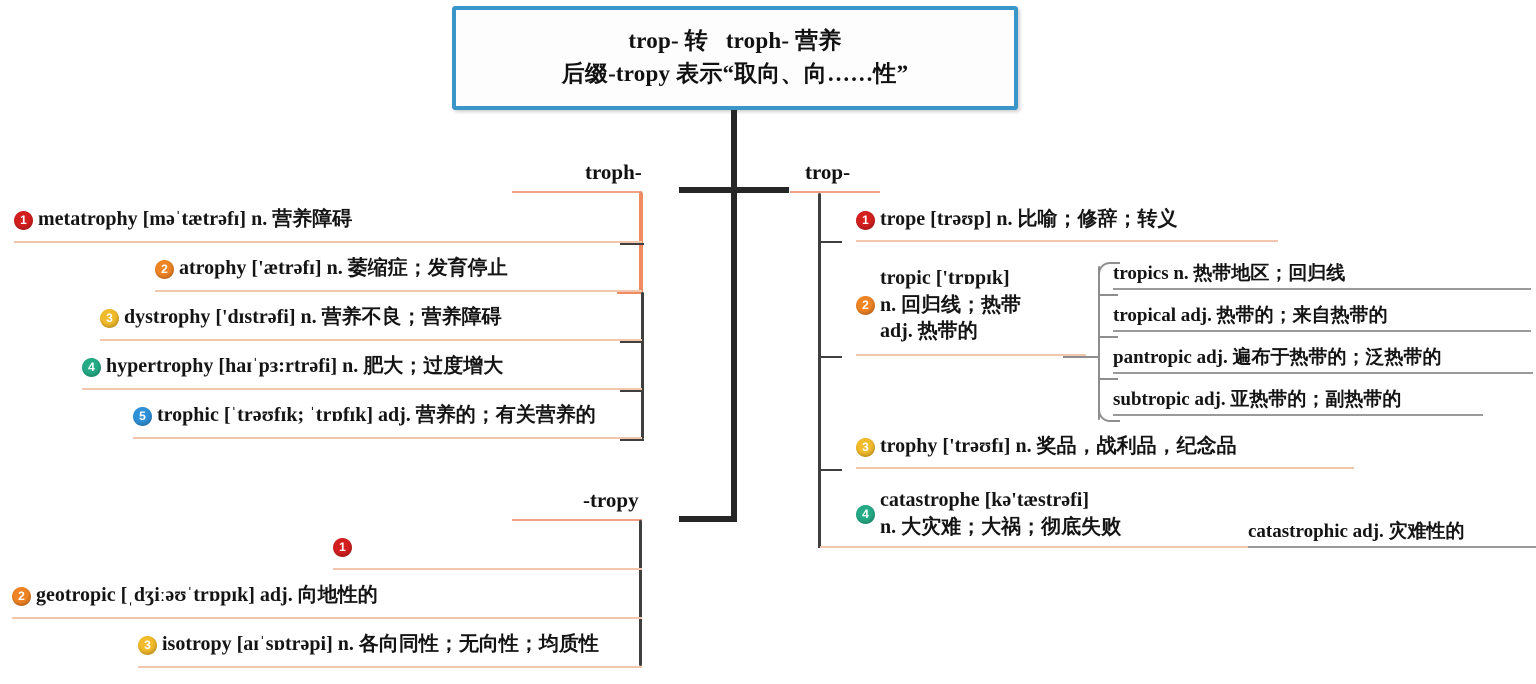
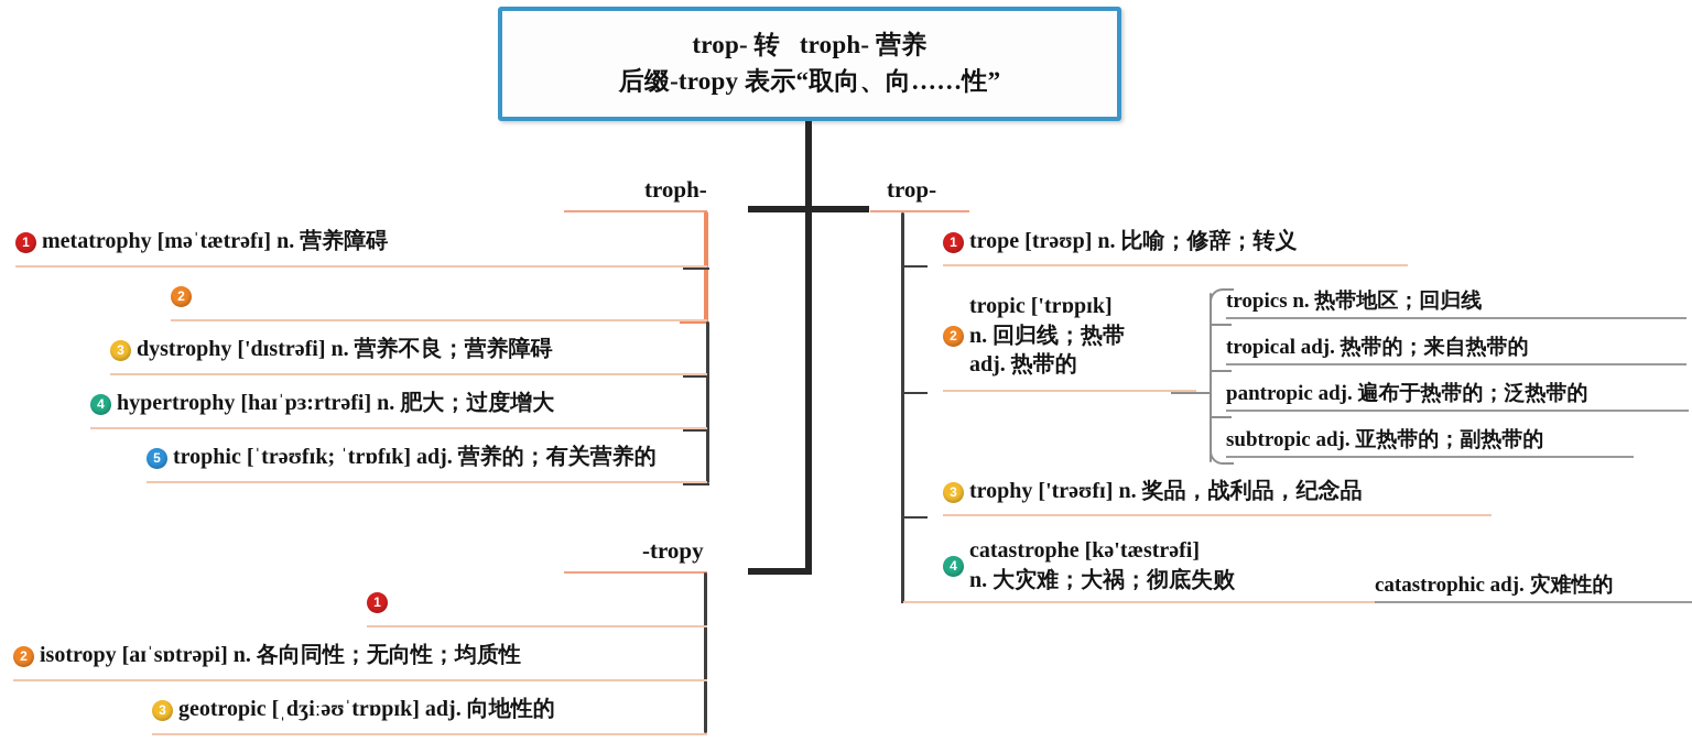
  trop- 转 troph- 营养
  后缀-tropy 表示“取向、向……性”
  troph-
  trop-
  -tropy
  1
  metatrophy [məˈtætrəfɪ] n. 营养障碍
  2
- atrophy ['ætrəfɪ] n. 萎缩症；发育停止
  3
  dystrophy ['dɪstrəfi] n. 营养不良；营养障碍
  4
  hypertrophy [haɪˈpɜ:rtrəfi] n. 肥大；过度增大
  5
  trophic [ˈtrəʊfɪk; ˈtrɒfɪk] adj. 营养的；有关营养的
  1
  2
- geotropic [ˌdʒiːəʊˈtrɒpɪk] adj. 向地性的
+ isotropy [aɪˈsɒtrəpi] n. 各向同性；无向性；均质性
  3
- isotropy [aɪˈsɒtrəpi] n. 各向同性；无向性；均质性
+ geotropic [ˌdʒiːəʊˈtrɒpɪk] adj. 向地性的
  1
  trope [trəʊp] n. 比喻；修辞；转义
  2
  tropic ['trɒpɪk]
  n. 回归线；热带
  adj. 热带的
  3
  trophy ['trəʊfɪ] n. 奖品，战利品，纪念品
  4
  catastrophe [kə'tæstrəfi]
  n. 大灾难；大祸；彻底失败
  tropics n. 热带地区；回归线
  tropical adj. 热带的；来自热带的
  pantropic adj. 遍布于热带的；泛热带的
  subtropic adj. 亚热带的；副热带的
  catastrophic adj. 灾难性的
